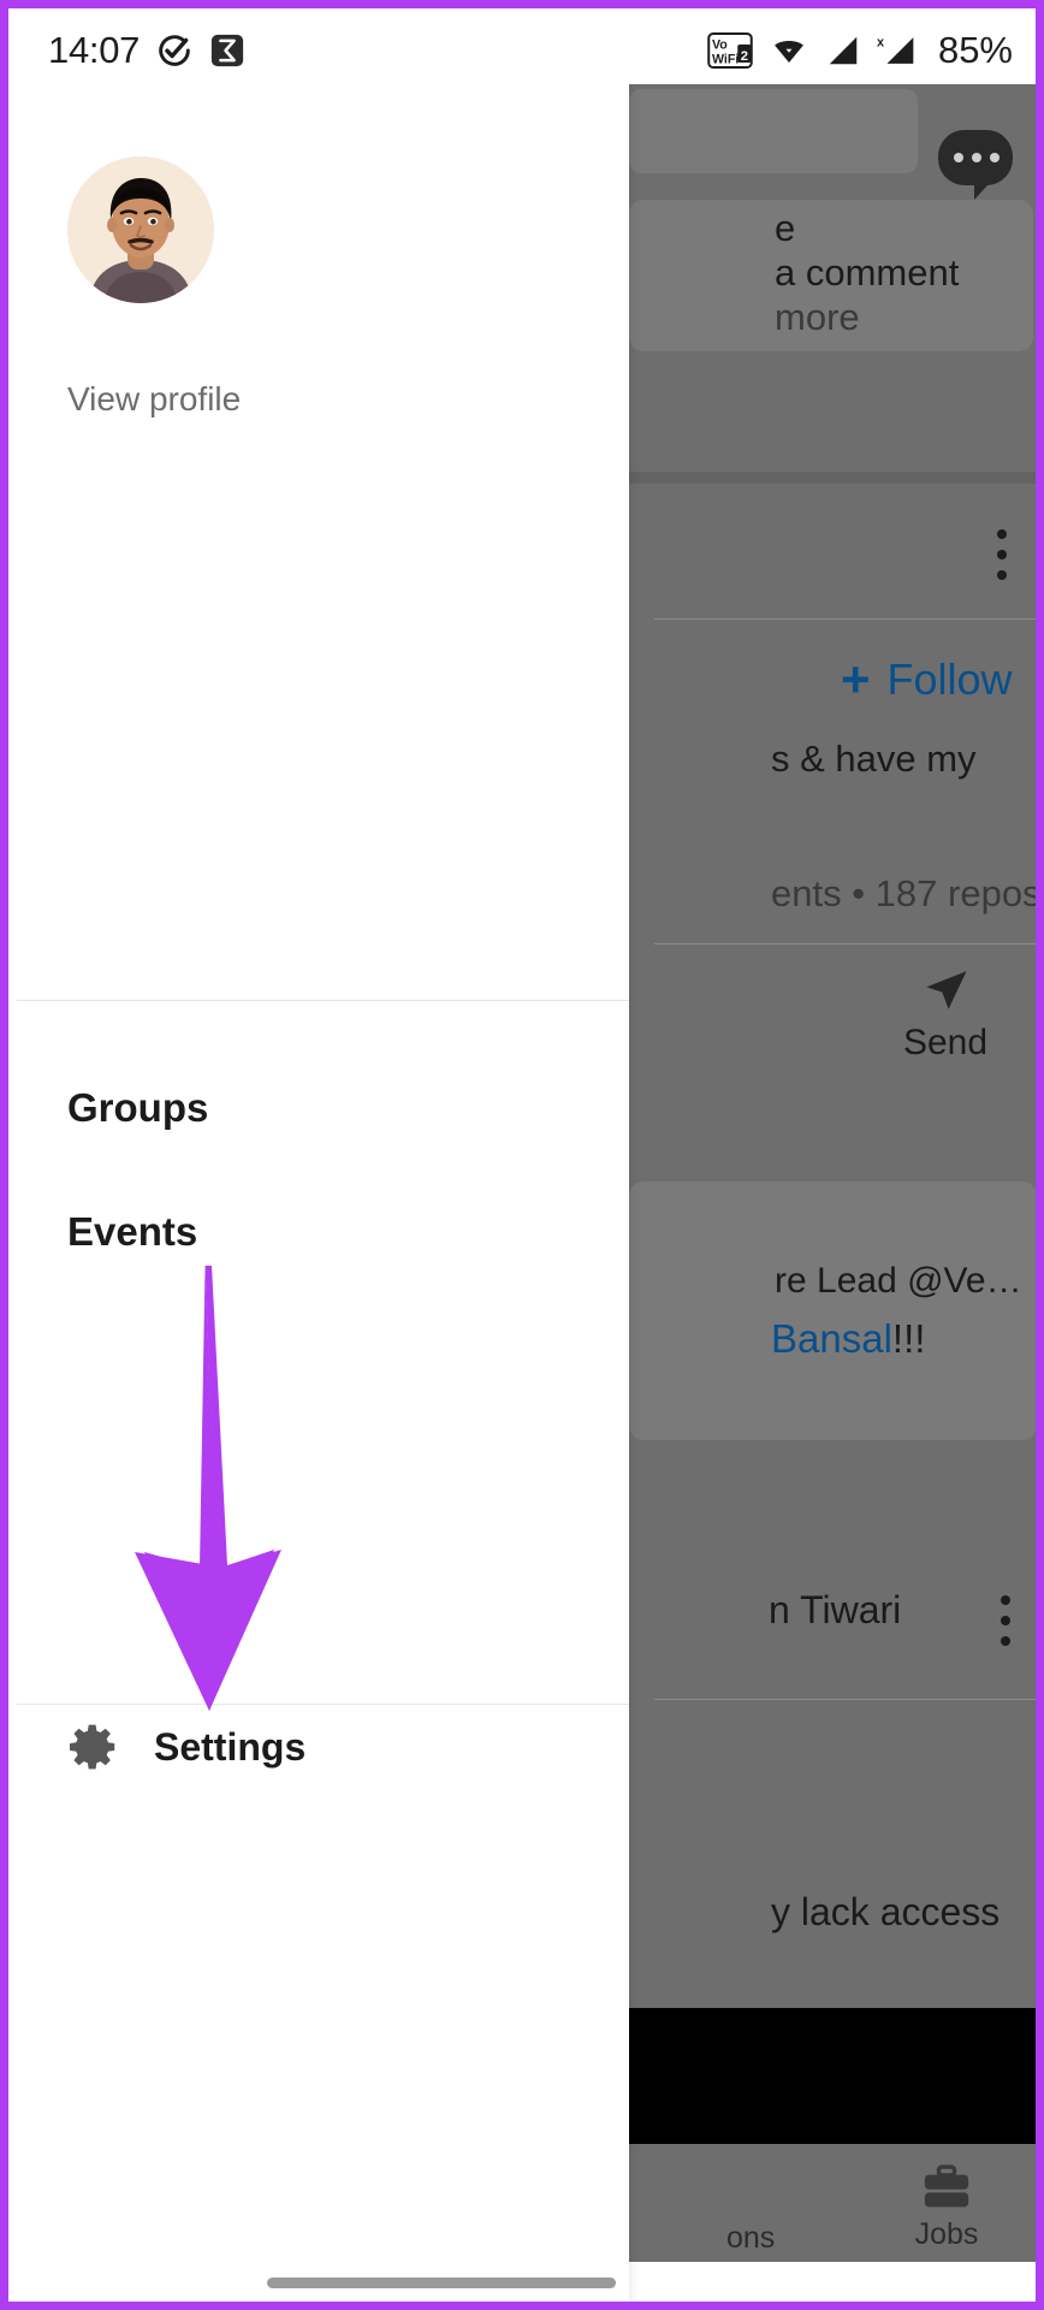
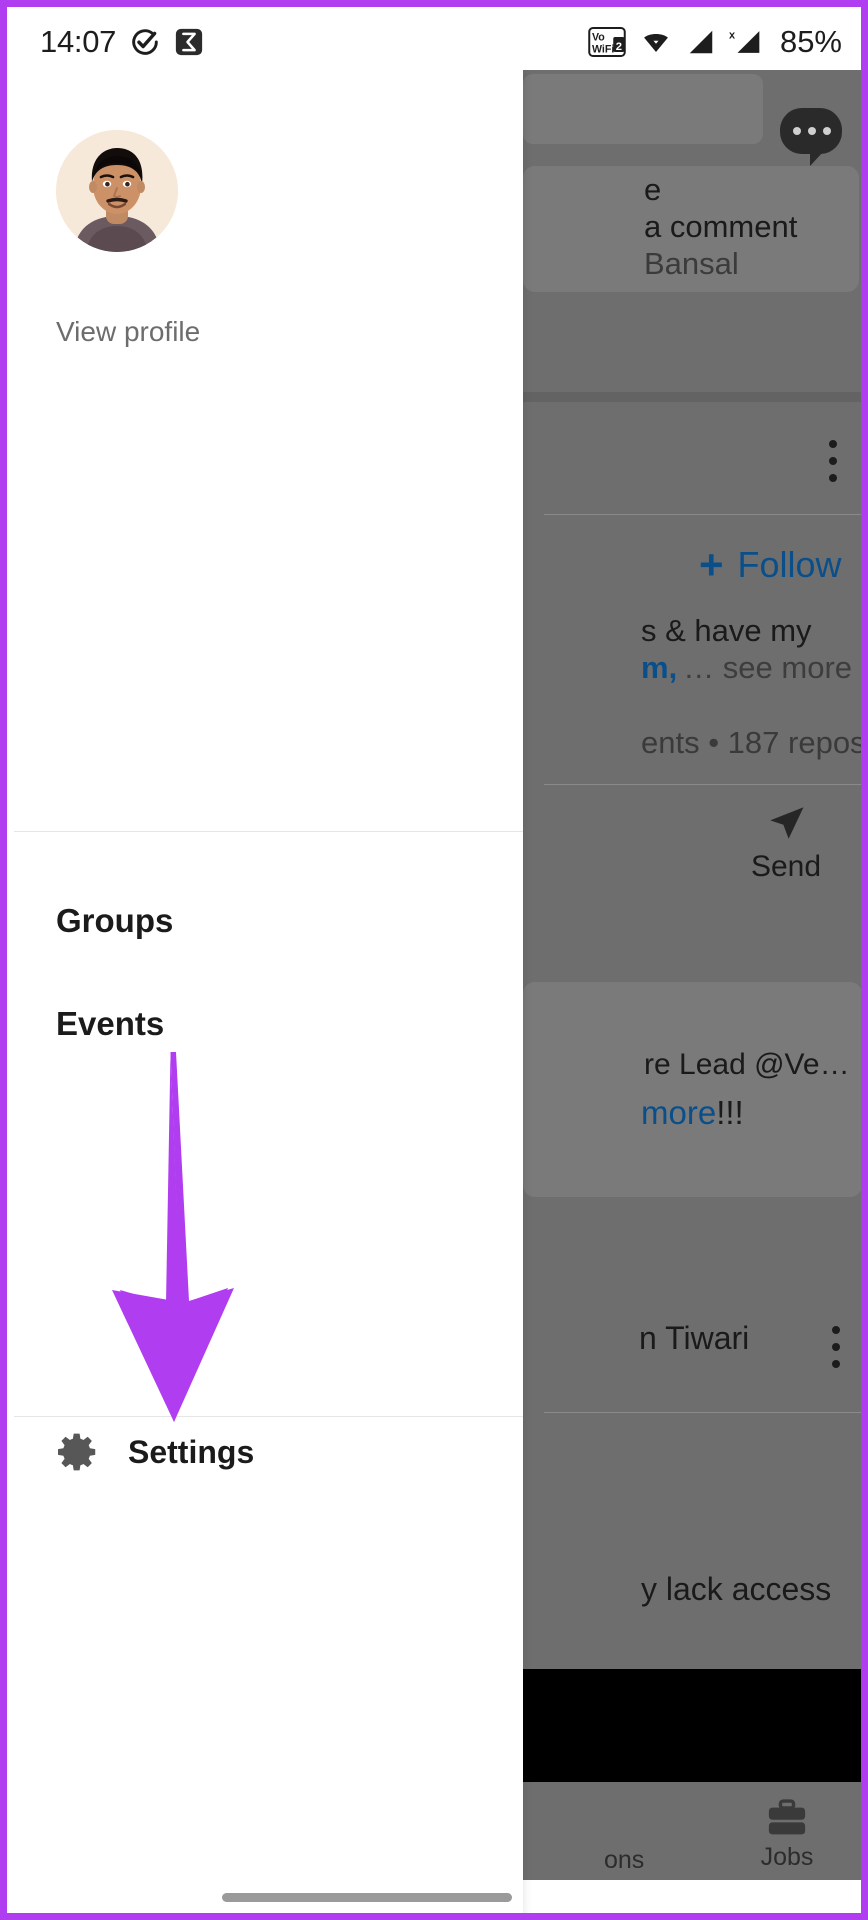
  e
  a comment
- more
+ Bansal
  +
  Follow
  s & have my
+ m,
+ … see more
  ents • 187 repos
  Send
  re Lead @Ve…
- Bansal
+ more
  !!!
  n Tiwari
  y lack access
  ons
  Jobs
  14:07
  Vo
  WiFi
  2
  x
  85%
  View profile
  Groups
  Events
  Settings
